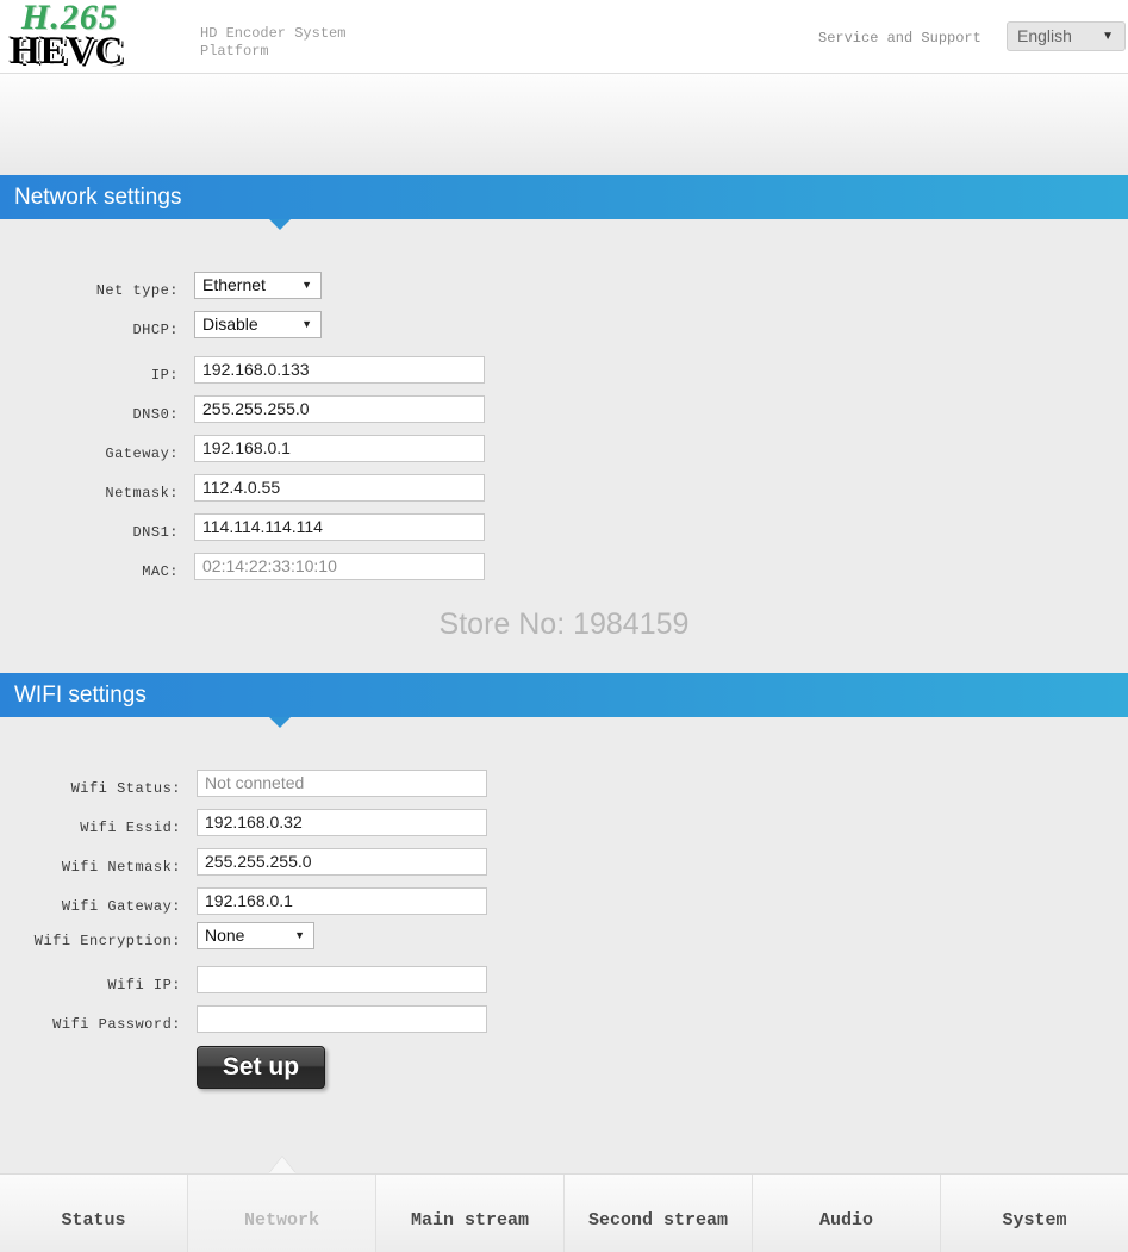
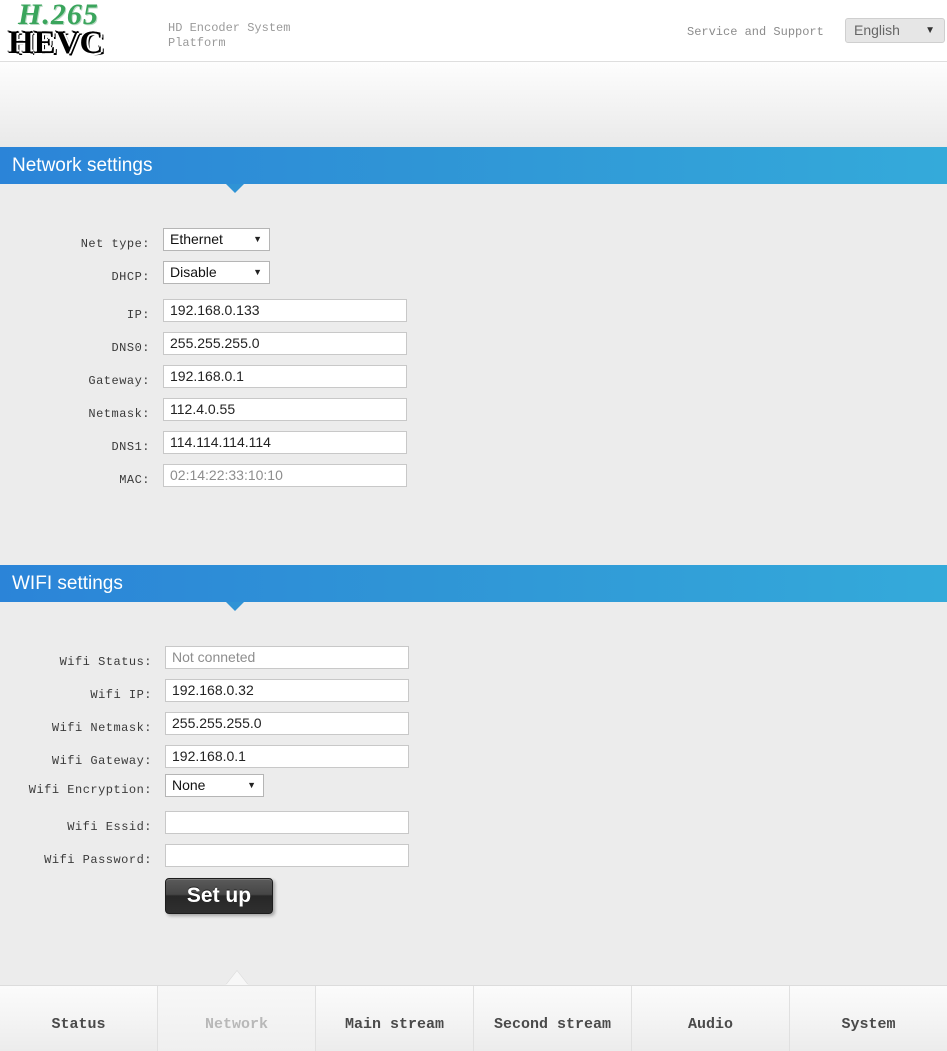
  H.265
  HEVC
  HD Encoder System Platform
  Service and Support
  English
  ▼
  Network settings
  Net type:
  Ethernet
  ▼
  DHCP:
  Disable
  ▼
  IP:
  192.168.0.133
  DNS0:
  255.255.255.0
  Gateway:
  192.168.0.1
  Netmask:
  112.4.0.55
  DNS1:
  114.114.114.114
  MAC:
  02:14:22:33:10:10
- Store No: 1984159
  WIFI settings
  Wifi Status:
  Not conneted
- Wifi Essid:
+ Wifi IP:
  192.168.0.32
  Wifi Netmask:
  255.255.255.0
  Wifi Gateway:
  192.168.0.1
  Wifi Encryption:
  None
  ▼
- Wifi IP:
+ Wifi Essid:
  Wifi Password:
  Set up
  Status
  Network
  Main stream
  Second stream
  Audio
  System
